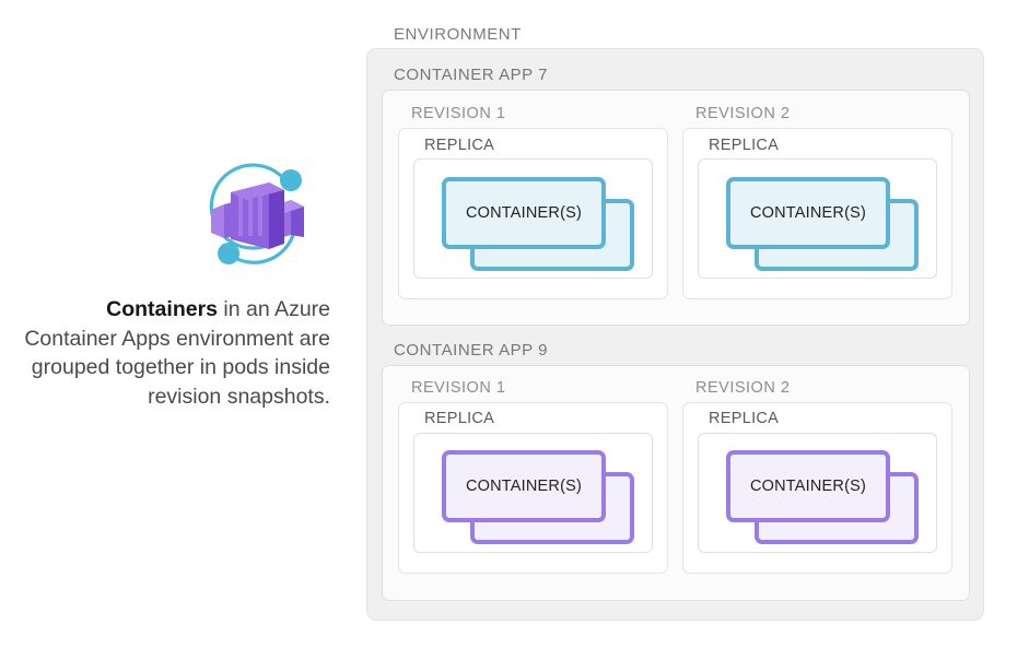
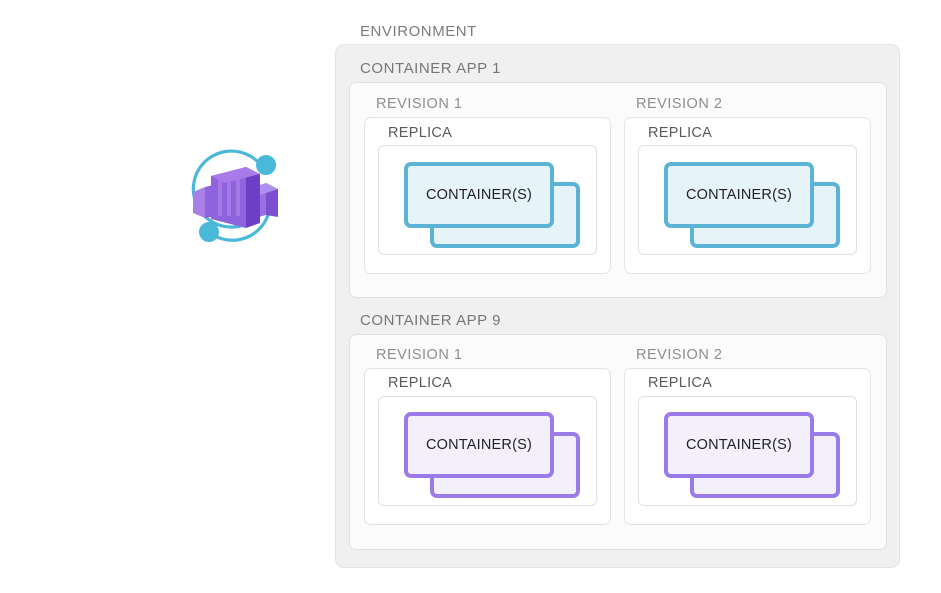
- Containers in an Azure Container Apps environment are grouped together in pods inside revision snapshots.
  ENVIRONMENT
- CONTAINER APP 7
+ CONTAINER APP 1
  REVISION 1
  REPLICA
  CONTAINER(S)
  REVISION 2
  REPLICA
  CONTAINER(S)
  CONTAINER APP 9
  REVISION 1
  REPLICA
  CONTAINER(S)
  REVISION 2
  REPLICA
  CONTAINER(S)
